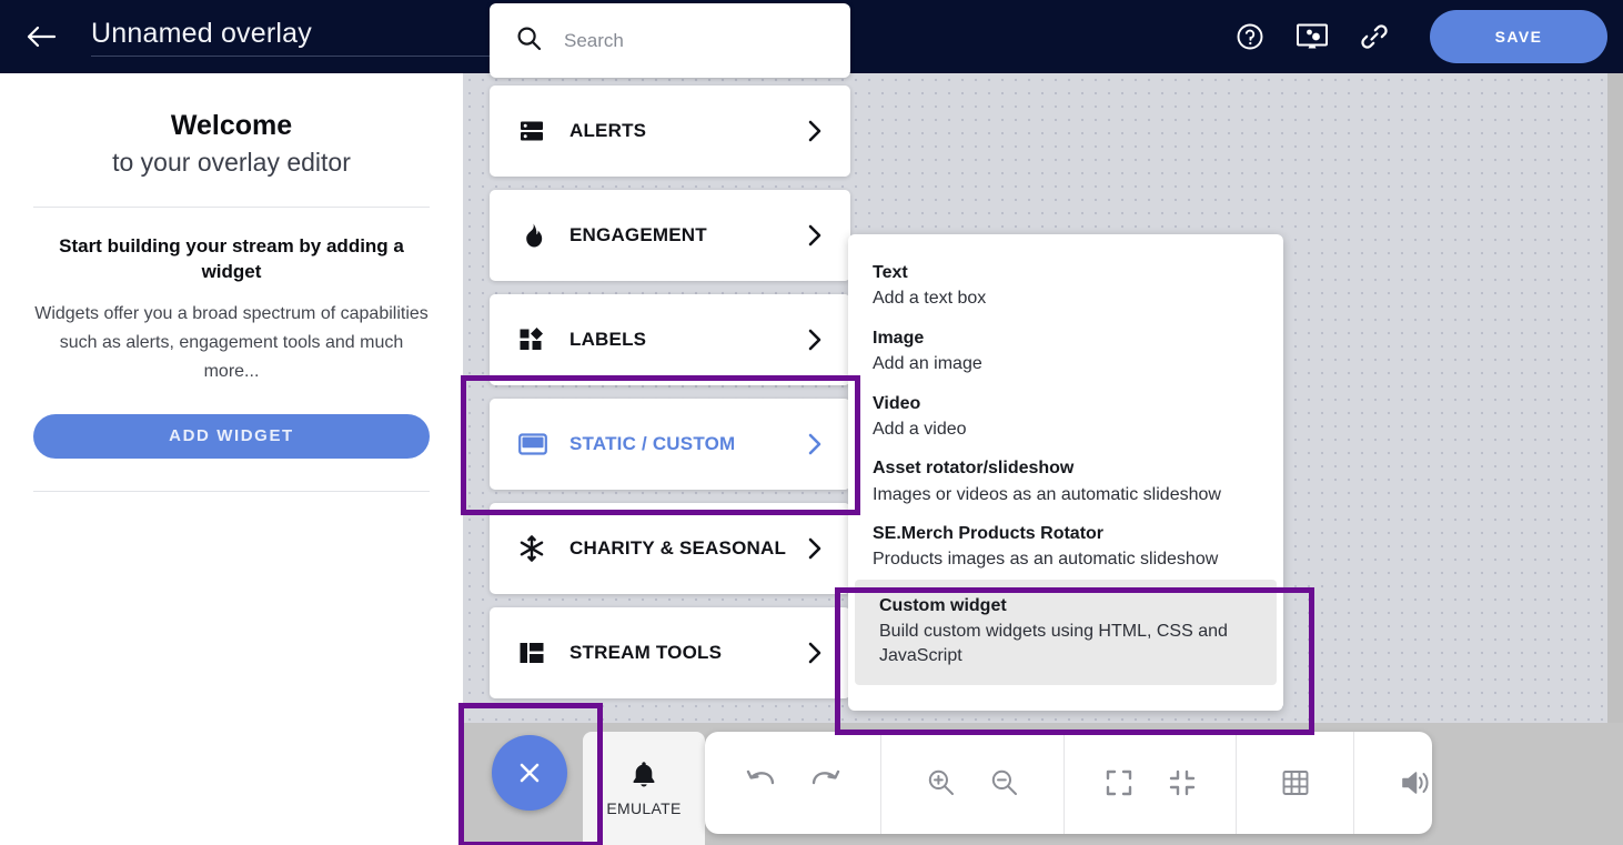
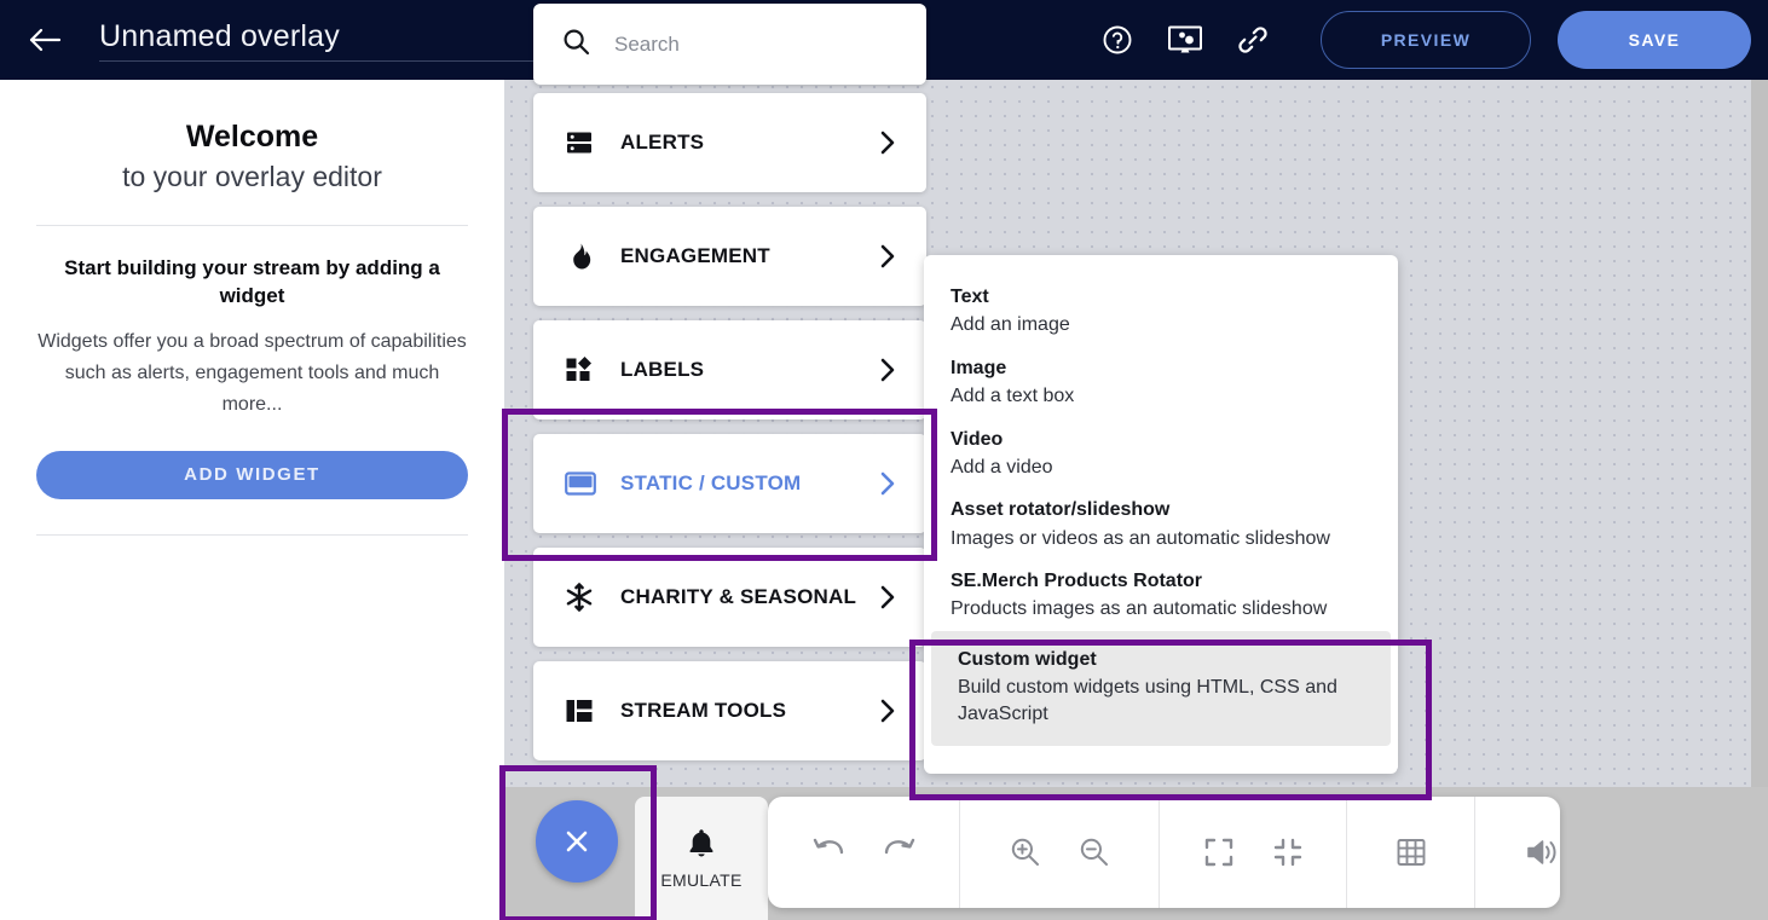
  Welcome
  to your overlay editor
  Start building your stream by adding a widget
  Widgets offer you a broad spectrum of capabilities such as alerts, engagement tools and much more...
  ADD WIDGET
  Unnamed overlay
+ PREVIEW
  SAVE
  Search
  ALERTS
  ENGAGEMENT
  LABELS
  STATIC / CUSTOM
  CHARITY & SEASONAL
  STREAM TOOLS
  Text
- Add a text box
+ Add an image
  Image
- Add an image
+ Add a text box
  Video
  Add a video
  Asset rotator/slideshow
  Images or videos as an automatic slideshow
  SE.Merch Products Rotator
  Products images as an automatic slideshow
  Custom widget
  Build custom widgets using HTML, CSS and JavaScript
  EMULATE
